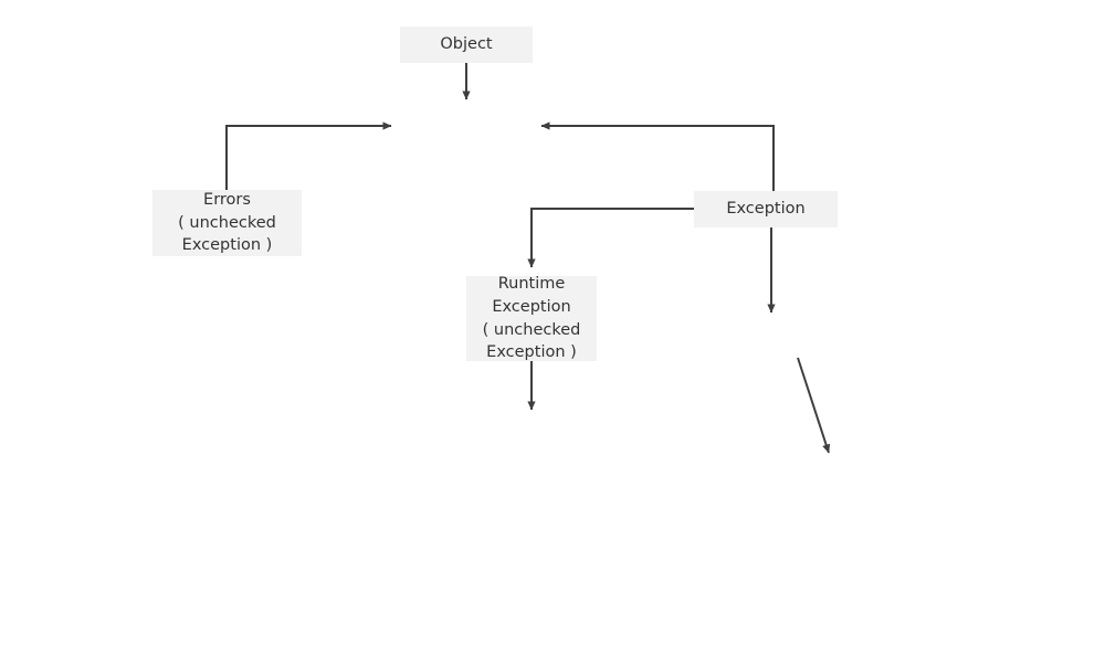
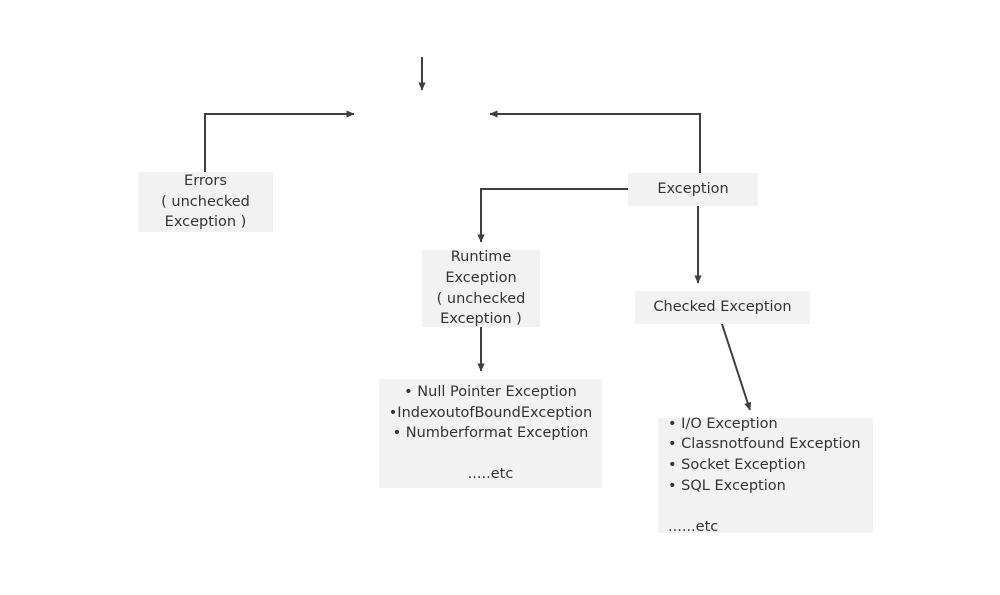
- Object
  Errors
  ( unchecked
  Exception )
  Exception
  Runtime
  Exception
  ( unchecked
  Exception )
+ Checked Exception
+ • Null Pointer Exception
+ •IndexoutofBoundException
+ • Numberformat Exception
+ .....etc
+ • I/O Exception
+ • Classnotfound Exception
+ • Socket Exception
+ • SQL Exception
+ ......etc
